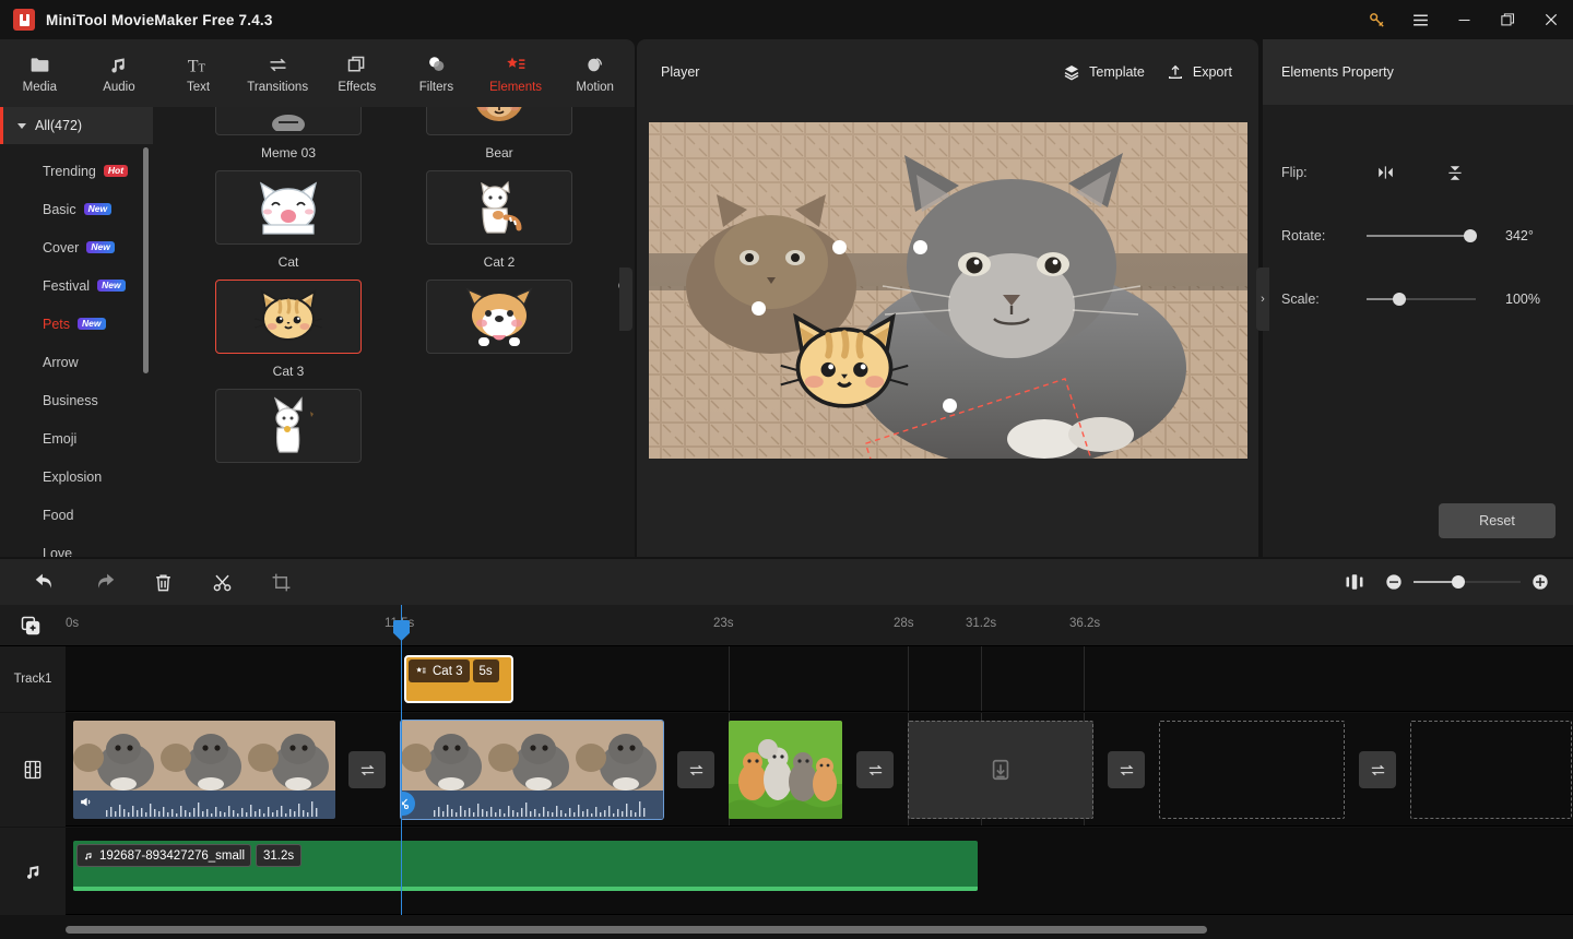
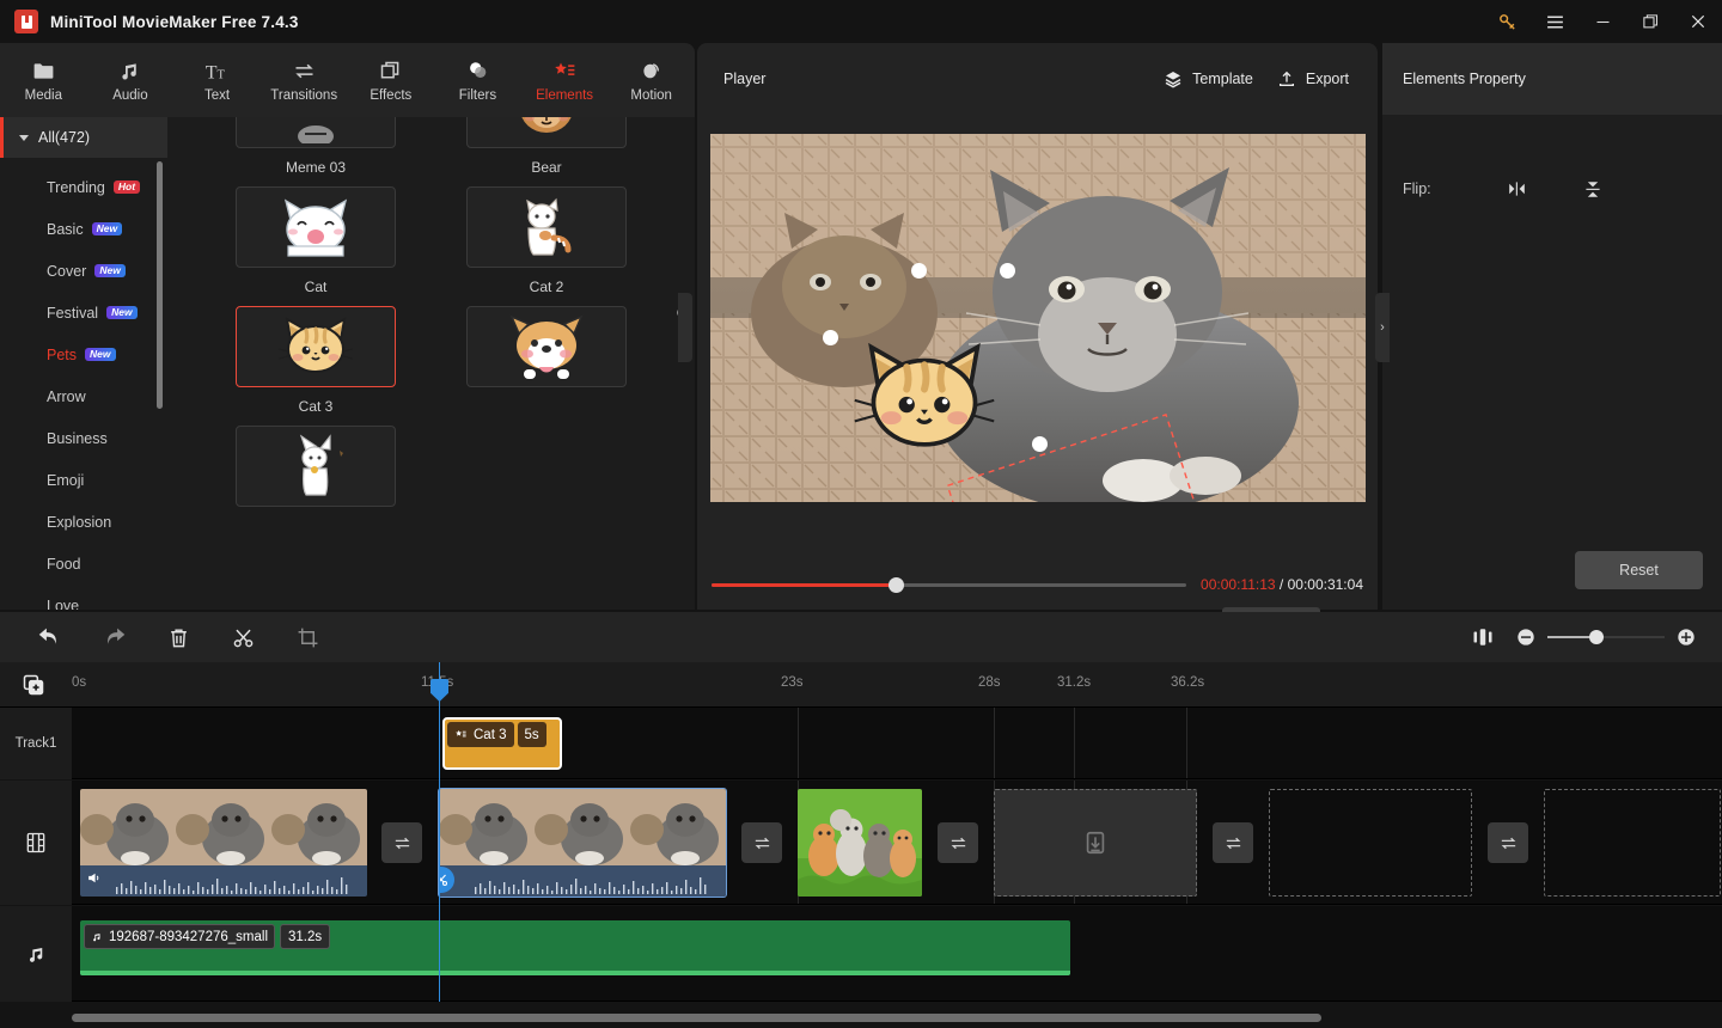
  MiniTool MovieMaker Free 7.4.3
  Media
  Audio
  T
  T
  Text
  Transitions
  Effects
  Filters
  Elements
  Motion
  All(472)
  Trending
  Hot
  Basic
  New
  Cover
  New
  Festival
  New
  Pets
  New
  Arrow
  Business
  Emoji
  Explosion
  Food
  Love
  Meme 03
  Bear
  Cat
  Cat 2
  Cat 3
  Player
  Template
  Export
+ 00:00:11:13 / 00:00:31:04
  Elements Property
  Flip:
- Rotate:
- 342°
- Scale:
- 100%
  ›
  Reset
  0s
  23s
  28s
  31.2s
  36.2s
  Track1
  Cat 3
  5s
  192687-893427276_small
  31.2s
